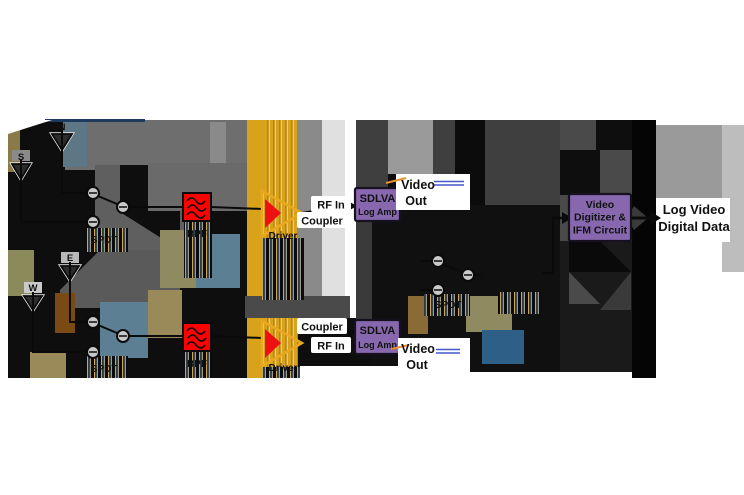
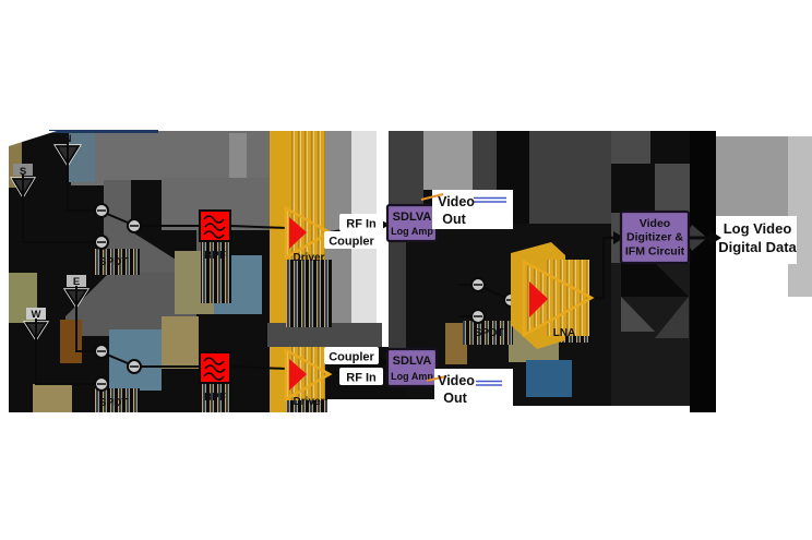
  N
  S
  E
  W
  SPDT
  SPDT
  SPDT
  BPF
  BPF
  Driver
  Driver
+ LNA
  RF In
  Coupler
  Coupler
  RF In
  SDLVA
  Log Amp
  SDLVA
  Log Amp
  Video
  Out
  Video
  Out
  Video
  Digitizer &
  IFM Circuit
  Log Video
  Digital Data
